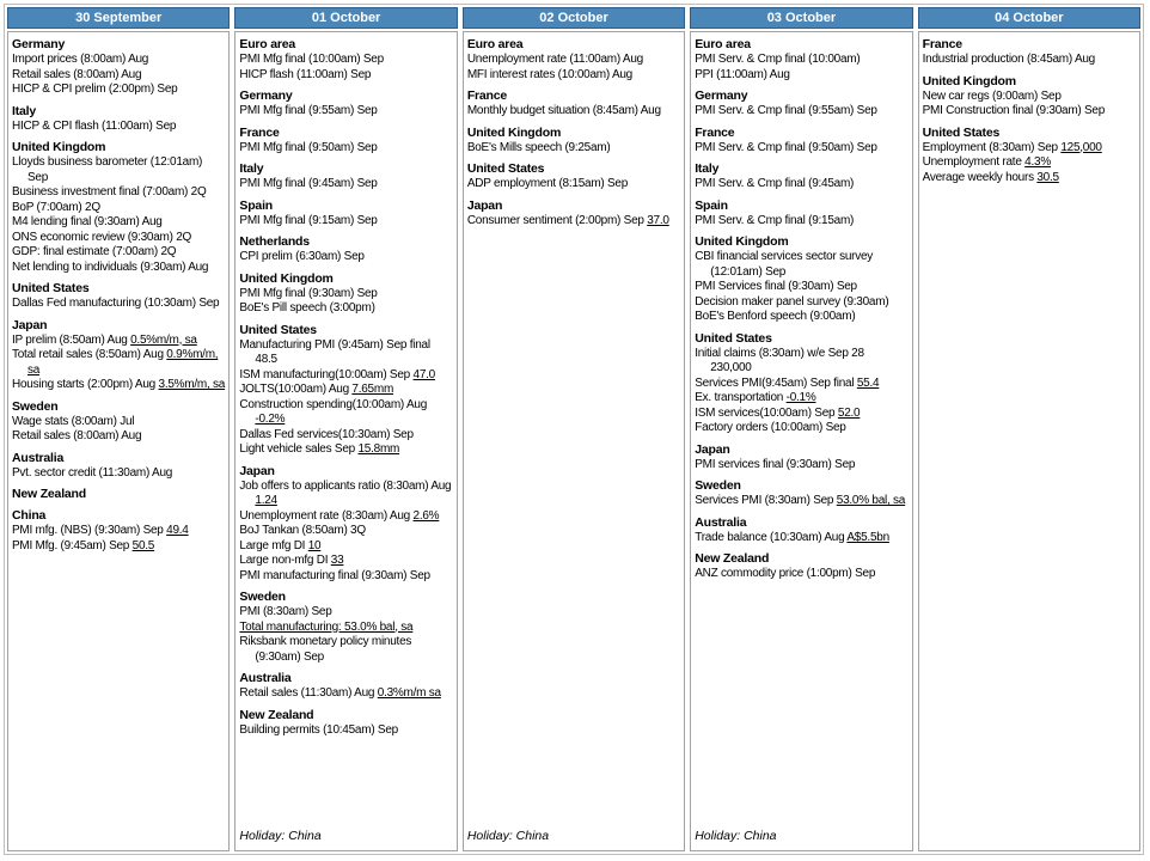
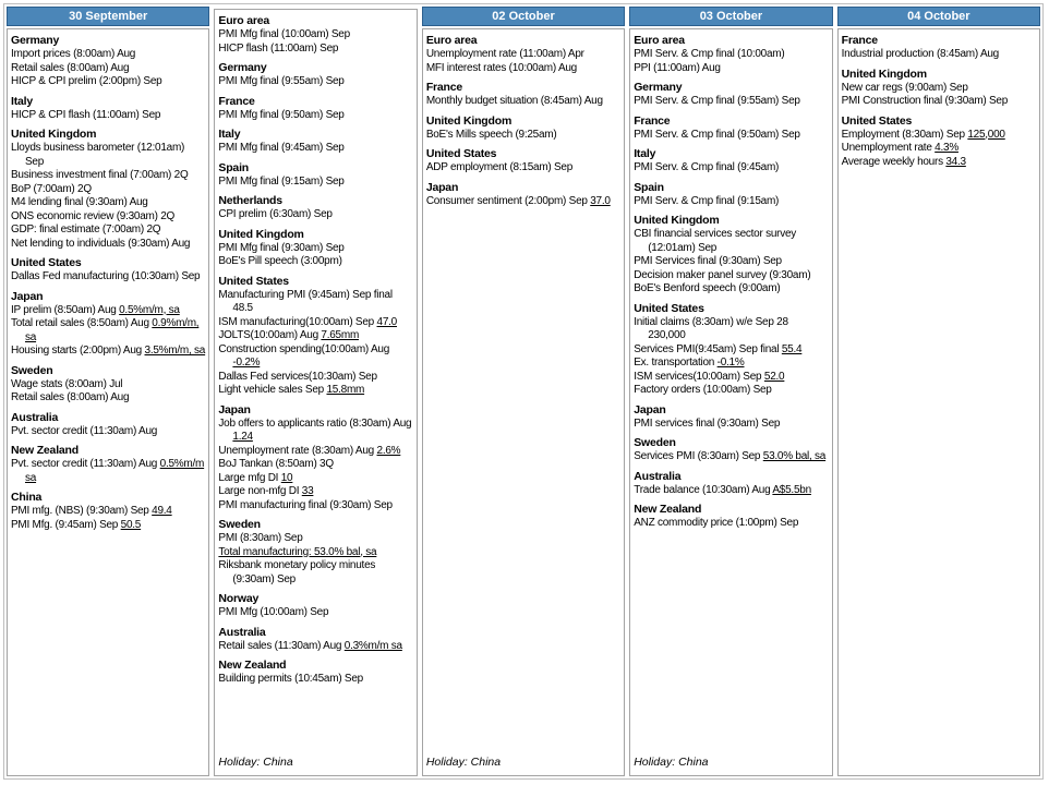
  30 September
  Germany
  Import prices (8:00am) Aug
  Retail sales (8:00am) Aug
  HICP & CPI prelim (2:00pm) Sep
  Italy
  HICP & CPI flash (11:00am) Sep
  United Kingdom
  Lloyds business barometer (12:01am) Sep
  Business investment final (7:00am) 2Q
  BoP (7:00am) 2Q
  M4 lending final (9:30am) Aug
  ONS economic review (9:30am) 2Q
  GDP: final estimate (7:00am) 2Q
  Net lending to individuals (9:30am) Aug
  United States
  Dallas Fed manufacturing (10:30am) Sep
  Japan
  IP prelim (8:50am) Aug 0.5%m/m, sa
  Total retail sales (8:50am) Aug 0.9%m/m, sa
  Housing starts (2:00pm) Aug 3.5%m/m, sa
  Sweden
  Wage stats (8:00am) Jul
  Retail sales (8:00am) Aug
  Australia
  Pvt. sector credit (11:30am) Aug
  New Zealand
+ Pvt. sector credit (11:30am) Aug 0.5%m/m sa
  China
  PMI mfg. (NBS) (9:30am) Sep 49.4
  PMI Mfg. (9:45am) Sep 50.5
- 01 October
  Euro area
  PMI Mfg final (10:00am) Sep
  HICP flash (11:00am) Sep
  Germany
  PMI Mfg final (9:55am) Sep
  France
  PMI Mfg final (9:50am) Sep
  Italy
  PMI Mfg final (9:45am) Sep
  Spain
  PMI Mfg final (9:15am) Sep
  Netherlands
  CPI prelim (6:30am) Sep
  United Kingdom
  PMI Mfg final (9:30am) Sep
  BoE's Pill speech (3:00pm)
  United States
  Manufacturing PMI (9:45am) Sep final 48.5
  ISM manufacturing(10:00am) Sep 47.0
  JOLTS(10:00am) Aug 7.65mm
  Construction spending(10:00am) Aug -0.2%
  Dallas Fed services(10:30am) Sep
  Light vehicle sales Sep 15.8mm
  Japan
  Job offers to applicants ratio (8:30am) Aug 1.24
  Unemployment rate (8:30am) Aug 2.6%
  BoJ Tankan (8:50am) 3Q
  Large mfg DI 10
  Large non-mfg DI 33
  PMI manufacturing final (9:30am) Sep
  Sweden
  PMI (8:30am) Sep
  Total manufacturing: 53.0% bal, sa
  Riksbank monetary policy minutes (9:30am) Sep
+ Norway
+ PMI Mfg (10:00am) Sep
  Australia
  Retail sales (11:30am) Aug 0.3%m/m sa
  New Zealand
  Building permits (10:45am) Sep
  Holiday: China
  02 October
  Euro area
- Unemployment rate (11:00am) Aug
+ Unemployment rate (11:00am) Apr
  MFI interest rates (10:00am) Aug
  France
  Monthly budget situation (8:45am) Aug
  United Kingdom
  BoE's Mills speech (9:25am)
  United States
  ADP employment (8:15am) Sep
  Japan
  Consumer sentiment (2:00pm) Sep 37.0
  Holiday: China
  03 October
  Euro area
  PMI Serv. & Cmp final (10:00am)
  PPI (11:00am) Aug
  Germany
  PMI Serv. & Cmp final (9:55am) Sep
  France
  PMI Serv. & Cmp final (9:50am) Sep
  Italy
  PMI Serv. & Cmp final (9:45am)
  Spain
  PMI Serv. & Cmp final (9:15am)
  United Kingdom
  CBI financial services sector survey (12:01am) Sep
  PMI Services final (9:30am) Sep
  Decision maker panel survey (9:30am)
  BoE's Benford speech (9:00am)
  United States
  Initial claims (8:30am) w/e Sep 28 230,000
  Services PMI(9:45am) Sep final 55.4
  Ex. transportation -0.1%
  ISM services(10:00am) Sep 52.0
  Factory orders (10:00am) Sep
  Japan
  PMI services final (9:30am) Sep
  Sweden
  Services PMI (8:30am) Sep 53.0% bal, sa
  Australia
  Trade balance (10:30am) Aug A$5.5bn
  New Zealand
  ANZ commodity price (1:00pm) Sep
  Holiday: China
  04 October
  France
  Industrial production (8:45am) Aug
  United Kingdom
  New car regs (9:00am) Sep
  PMI Construction final (9:30am) Sep
  United States
  Employment (8:30am) Sep 125,000
  Unemployment rate 4.3%
- Average weekly hours 30.5
+ Average weekly hours 34.3
